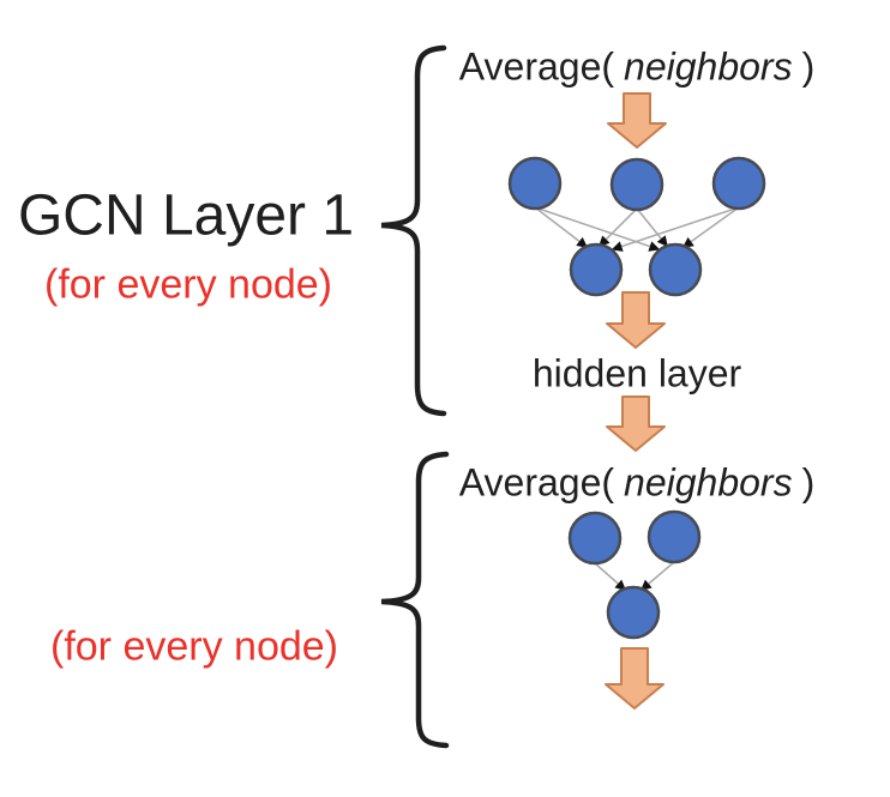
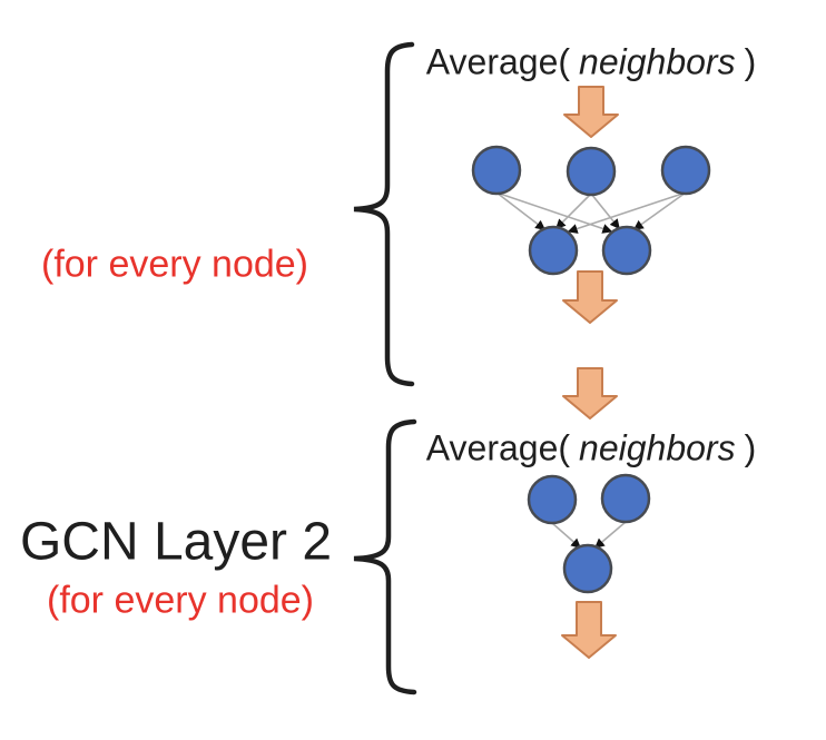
- GCN Layer 1
  (for every node)
+ GCN Layer 2
  (for every node)
  Average( neighbors )
- hidden layer
  Average( neighbors )
